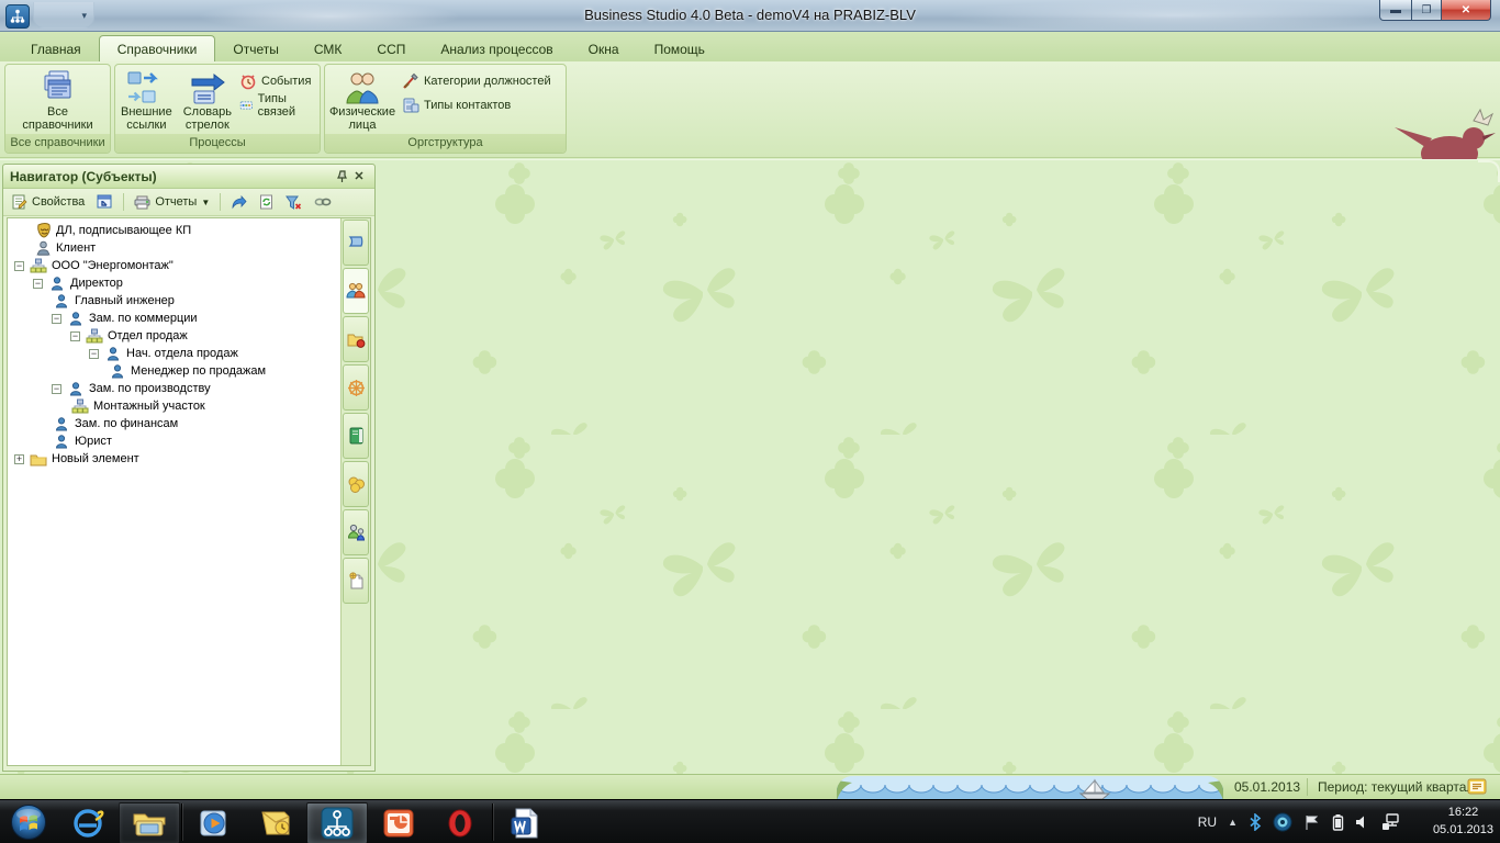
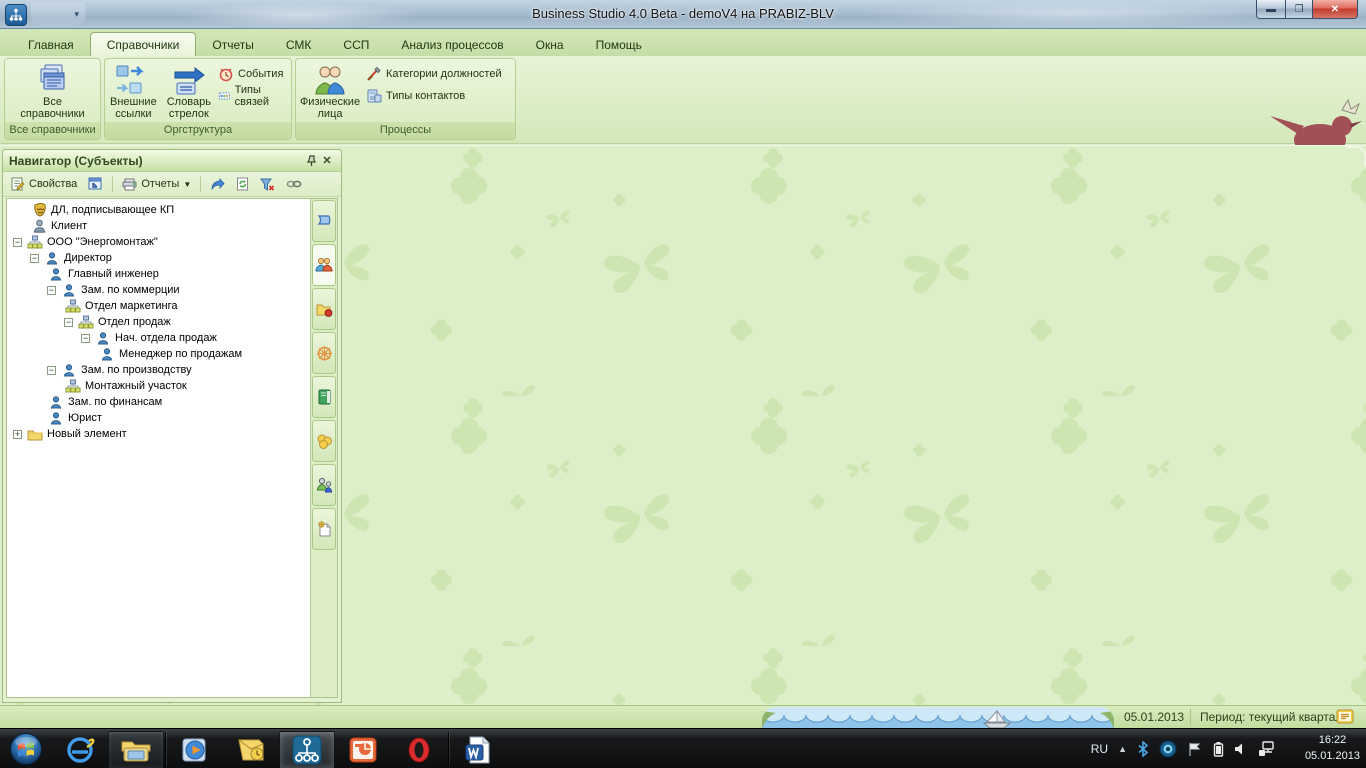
  ▾
  Business Studio 4.0 Beta - demoV4 на PRABIZ-BLV
  ▬
  ❐
  ✕
  Главная
  Справочники
  Отчеты
  СМК
  ССП
  Анализ процессов
  Окна
  Помощь
  Все справочники
  Все справочники
  Внешние ссылки
  Словарь стрелок
  События
  Типы связей
- Процессы
+ Оргструктура
  Физические лица
  Категории должностей
  Типы контактов
- Оргструктура
+ Процессы
  Навигатор (Субъекты)
  ✕
  Свойства
  Отчеты
  ▼
  ДЛ, подписывающее КП
  Клиент
  ООО "Энергомонтаж"
  Директор
  Главный инженер
  Зам. по коммерции
+ Отдел маркетинга
  Отдел продаж
  Нач. отдела продаж
  Менеджер по продажам
  Зам. по производству
  Монтажный участок
  Зам. по финансам
  Юрист
  Новый элемент
  05.01.2013
  Период: текущий кварта
  RU
  ▲
  16:22
  05.01.2013
